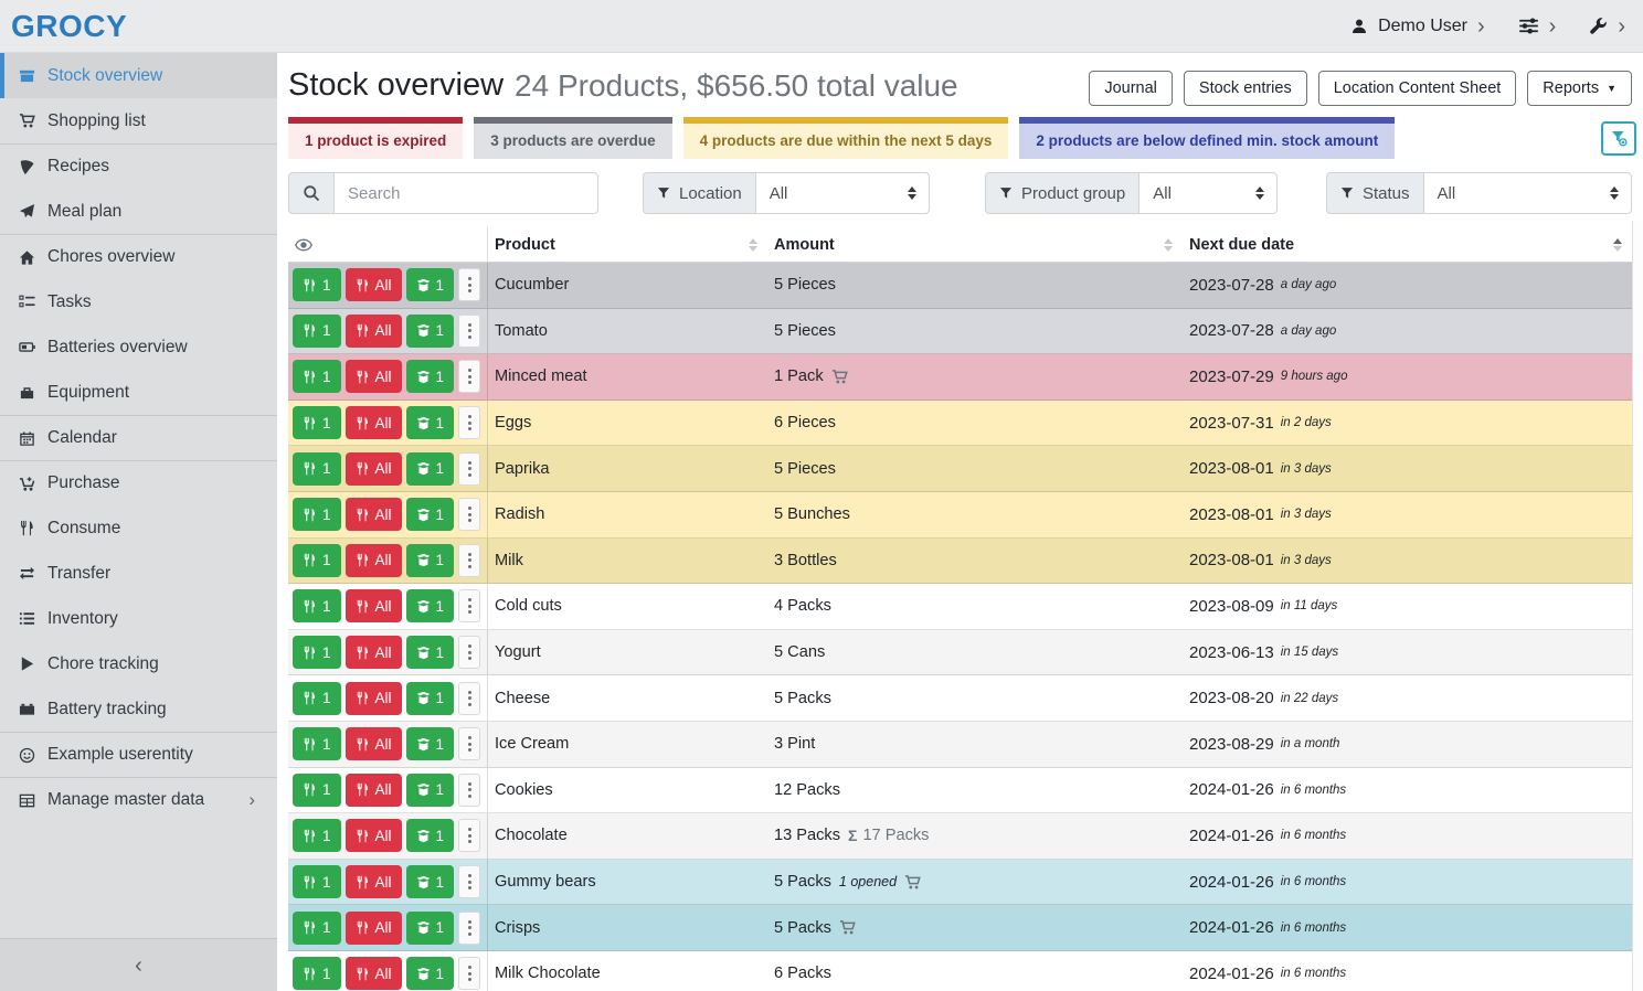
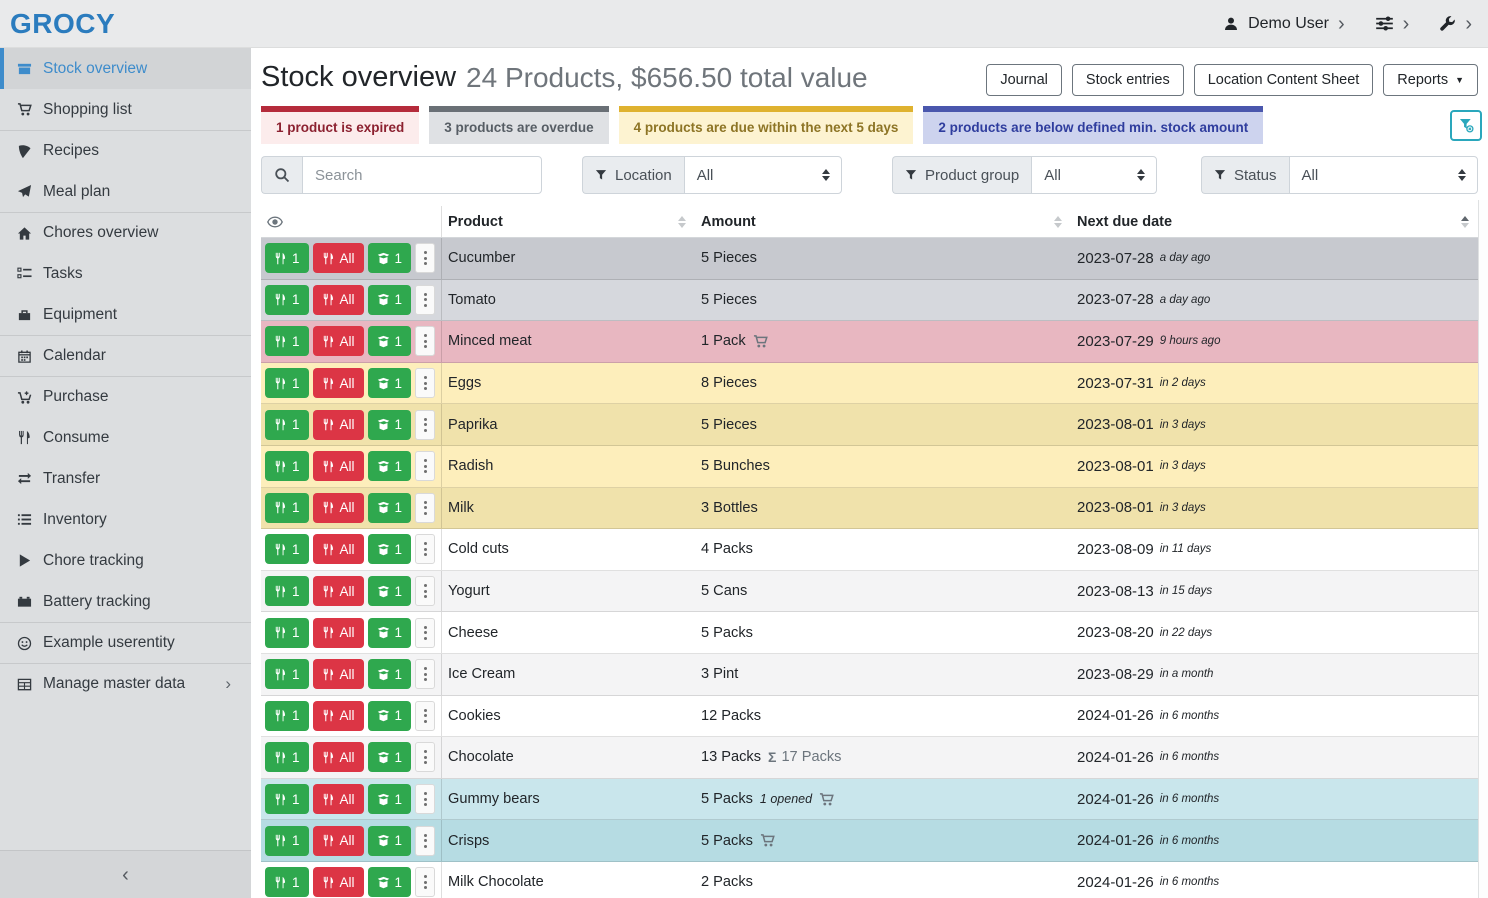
  GROCY
  Demo User
  ›
  ›
  ›
  Stock overview
  Shopping list
  Recipes
  Meal plan
  Chores overview
  Tasks
- Batteries overview
  Equipment
  Calendar
  Purchase
  Consume
  Transfer
  Inventory
  Chore tracking
  Battery tracking
  Example userentity
  Manage master data
  ›
  ‹
  Stock overview
  24 Products, $656.50 total value
  Journal
  Stock entries
  Location Content Sheet
  Reports
  ▼
  1 product is expired
  3 products are overdue
  4 products are due within the next 5 days
  2 products are below defined min. stock amount
  Search
  Location
  All
  Product group
  All
  Status
  All
  Product
  Amount
  Next due date
  1
  All
  1
  Cucumber
  5 Pieces
  2023-07-28
  a day ago
  1
  All
  1
  Tomato
  5 Pieces
  2023-07-28
  a day ago
  1
  All
  1
  Minced meat
  1 Pack
  2023-07-29
  9 hours ago
  1
  All
  1
  Eggs
- 6 Pieces
+ 8 Pieces
  2023-07-31
  in 2 days
  1
  All
  1
  Paprika
  5 Pieces
  2023-08-01
  in 3 days
  1
  All
  1
  Radish
  5 Bunches
  2023-08-01
  in 3 days
  1
  All
  1
  Milk
  3 Bottles
  2023-08-01
  in 3 days
  1
  All
  1
  Cold cuts
  4 Packs
  2023-08-09
  in 11 days
  1
  All
  1
  Yogurt
  5 Cans
- 2023-06-13
+ 2023-08-13
  in 15 days
  1
  All
  1
  Cheese
  5 Packs
  2023-08-20
  in 22 days
  1
  All
  1
  Ice Cream
  3 Pint
  2023-08-29
  in a month
  1
  All
  1
  Cookies
  12 Packs
  2024-01-26
  in 6 months
  1
  All
  1
  Chocolate
  13 Packs
  Σ
  17 Packs
  2024-01-26
  in 6 months
  1
  All
  1
  Gummy bears
  5 Packs
  1 opened
  2024-01-26
  in 6 months
  1
  All
  1
  Crisps
  5 Packs
  2024-01-26
  in 6 months
  1
  All
  1
  Milk Chocolate
- 6 Packs
+ 2 Packs
  2024-01-26
  in 6 months
